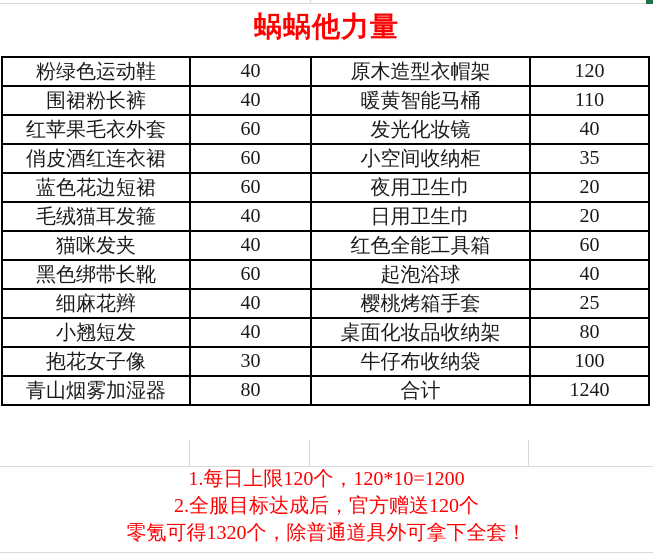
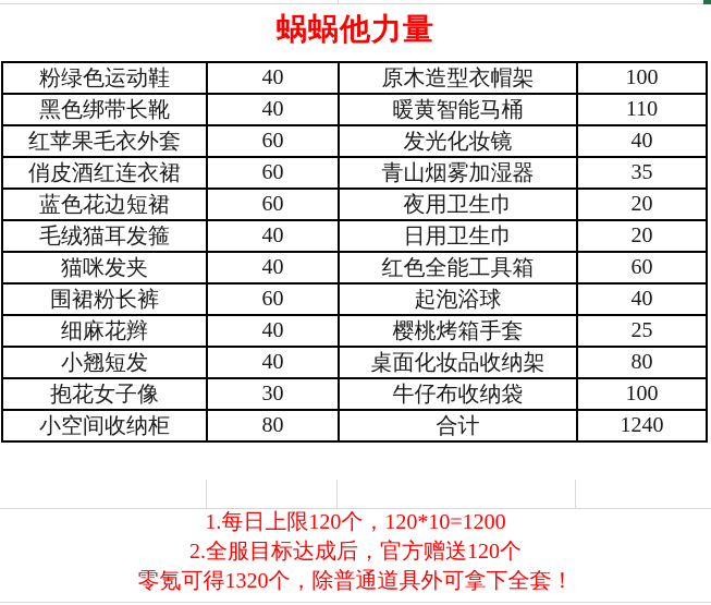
  蜗蜗他力量
- 粉绿色运动鞋	40	原木造型衣帽架	120
+ 粉绿色运动鞋	40	原木造型衣帽架	100
- 围裙粉长裤	40	暖黄智能马桶	110
+ 黑色绑带长靴	40	暖黄智能马桶	110
  红苹果毛衣外套	60	发光化妆镜	40
- 俏皮酒红连衣裙	60	小空间收纳柜	35
+ 俏皮酒红连衣裙	60	青山烟雾加湿器	35
  蓝色花边短裙	60	夜用卫生巾	20
  毛绒猫耳发箍	40	日用卫生巾	20
  猫咪发夹	40	红色全能工具箱	60
- 黑色绑带长靴	60	起泡浴球	40
+ 围裙粉长裤	60	起泡浴球	40
  细麻花辫	40	樱桃烤箱手套	25
  小翘短发	40	桌面化妆品收纳架	80
  抱花女子像	30	牛仔布收纳袋	100
- 青山烟雾加湿器	80	合计	1240
+ 小空间收纳柜	80	合计	1240
  1.每日上限120个，120*10=1200
  2.全服目标达成后，官方赠送120个
  零氪可得1320个，除普通道具外可拿下全套！
